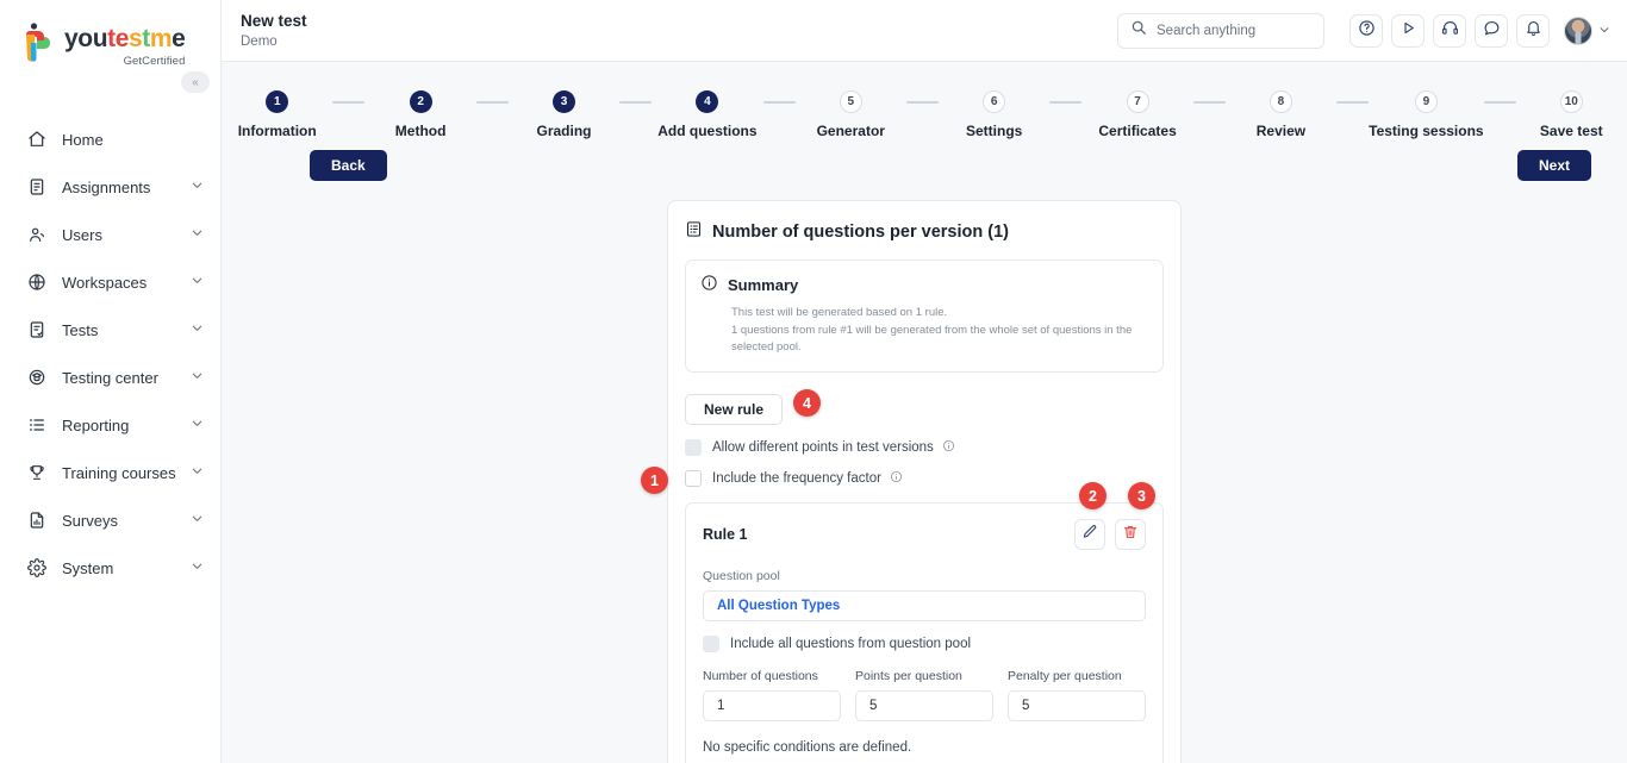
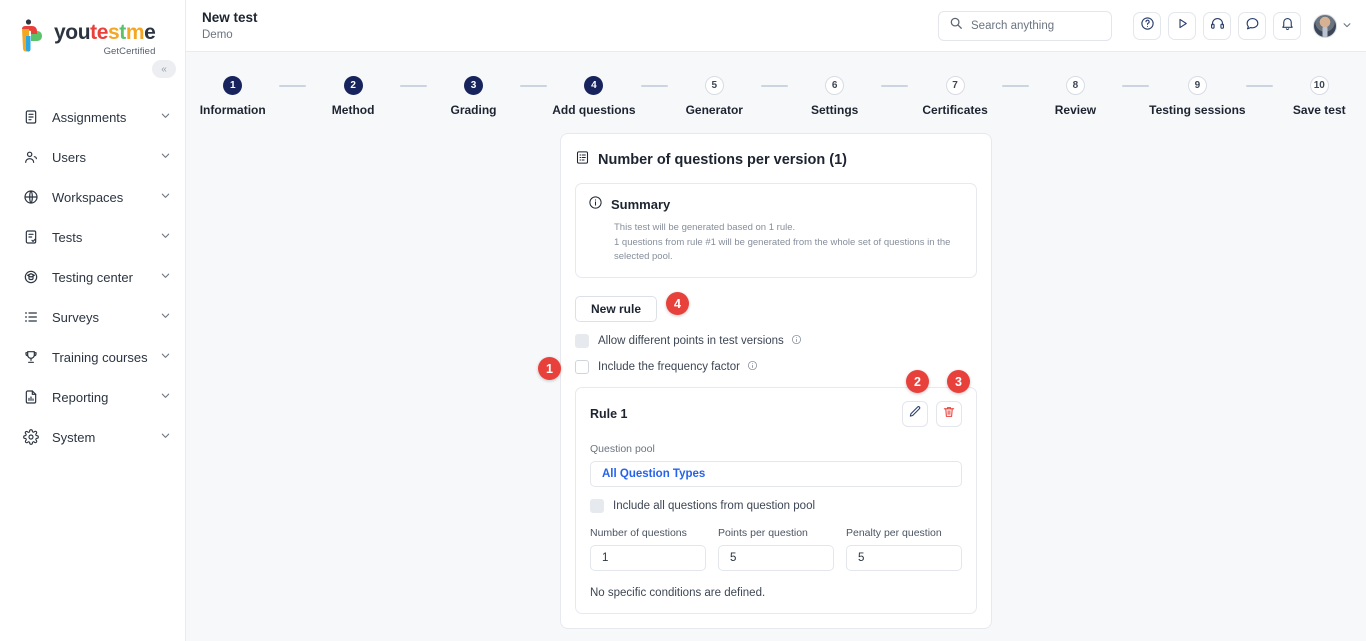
  youtestme
  GetCertified
  «
- Home
  Assignments
  Users
  Workspaces
  Tests
  Testing center
- Reporting
+ Surveys
  Training courses
- Surveys
+ Reporting
  System
  New test
  Demo
  Search anything
  1
  Information
  2
  Method
  3
  Grading
  4
  Add questions
  5
  Generator
  6
  Settings
  7
  Certificates
  8
  Review
  9
  Testing sessions
  10
  Save test
- Back
- Next
  Number of questions per version (1)
  Summary
  This test will be generated based on 1 rule.
  1 questions from rule #1 will be generated from the whole set of questions in the selected pool.
  New rule
  4
  Allow different points in test versions
  1
  Include the frequency factor
  2
  3
  Rule 1
  Question pool
  All Question Types
  Include all questions from question pool
  Number of questions
  1
  Points per question
  5
  Penalty per question
  5
  No specific conditions are defined.
